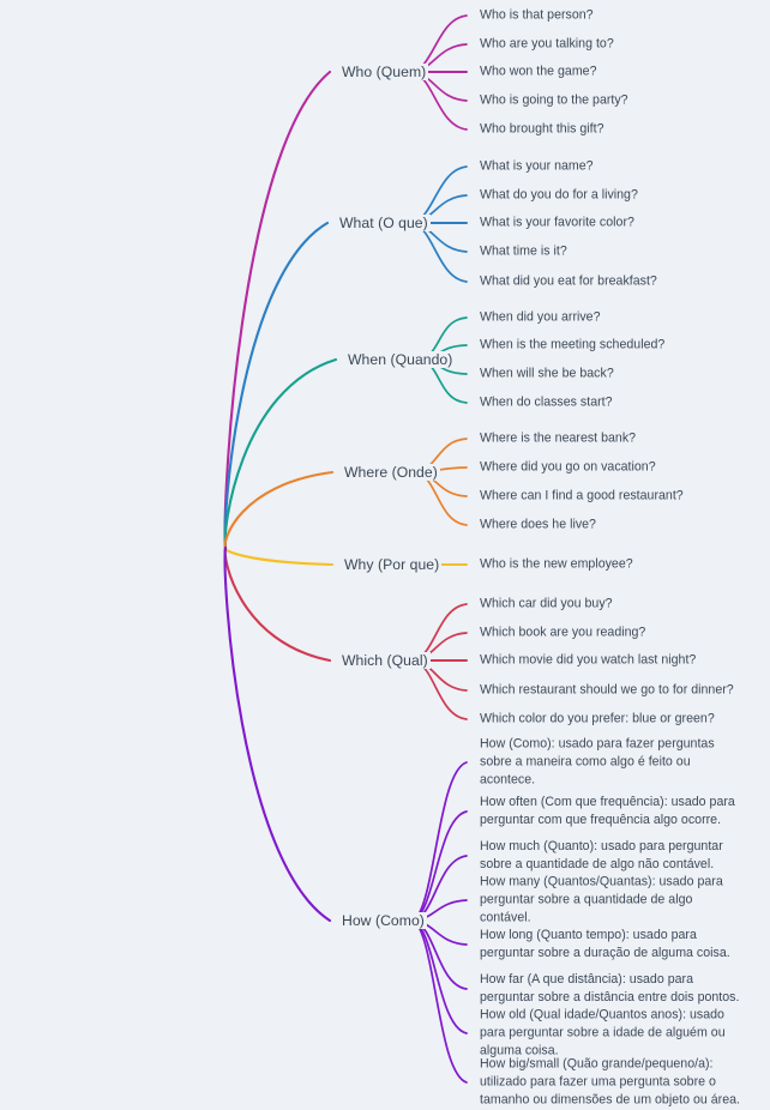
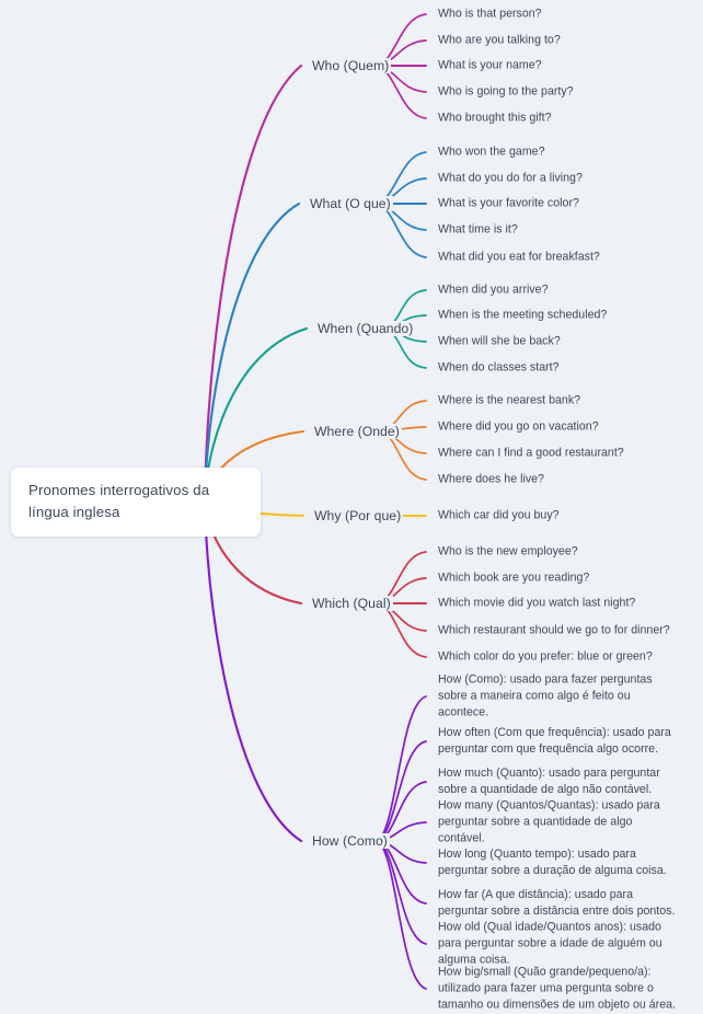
+ Pronomes interrogativos da língua inglesa
  Who (Quem)
  Who is that person?
  Who are you talking to?
- Who won the game?
+ What is your name?
  Who is going to the party?
  Who brought this gift?
  What (O que)
- What is your name?
+ Who won the game?
  What do you do for a living?
  What is your favorite color?
  What time is it?
  What did you eat for breakfast?
  When (Quando)
  When did you arrive?
  When is the meeting scheduled?
  When will she be back?
  When do classes start?
  Where (Onde)
  Where is the nearest bank?
  Where did you go on vacation?
  Where can I find a good restaurant?
  Where does he live?
  Why (Por que)
- Who is the new employee?
+ Which car did you buy?
  Which (Qual)
- Which car did you buy?
+ Who is the new employee?
  Which book are you reading?
  Which movie did you watch last night?
  Which restaurant should we go to for dinner?
  Which color do you prefer: blue or green?
  How (Como)
  How (Como): usado para fazer perguntas sobre a maneira como algo é feito ou acontece.
  How often (Com que frequência): usado para perguntar com que frequência algo ocorre.
  How much (Quanto): usado para perguntar sobre a quantidade de algo não contável.
  How many (Quantos/Quantas): usado para perguntar sobre a quantidade de algo contável.
  How long (Quanto tempo): usado para perguntar sobre a duração de alguma coisa.
  How far (A que distância): usado para perguntar sobre a distância entre dois pontos.
  How old (Qual idade/Quantos anos): usado para perguntar sobre a idade de alguém ou alguma coisa.
  How big/small (Quão grande/pequeno/a): utilizado para fazer uma pergunta sobre o tamanho ou dimensões de um objeto ou área.
